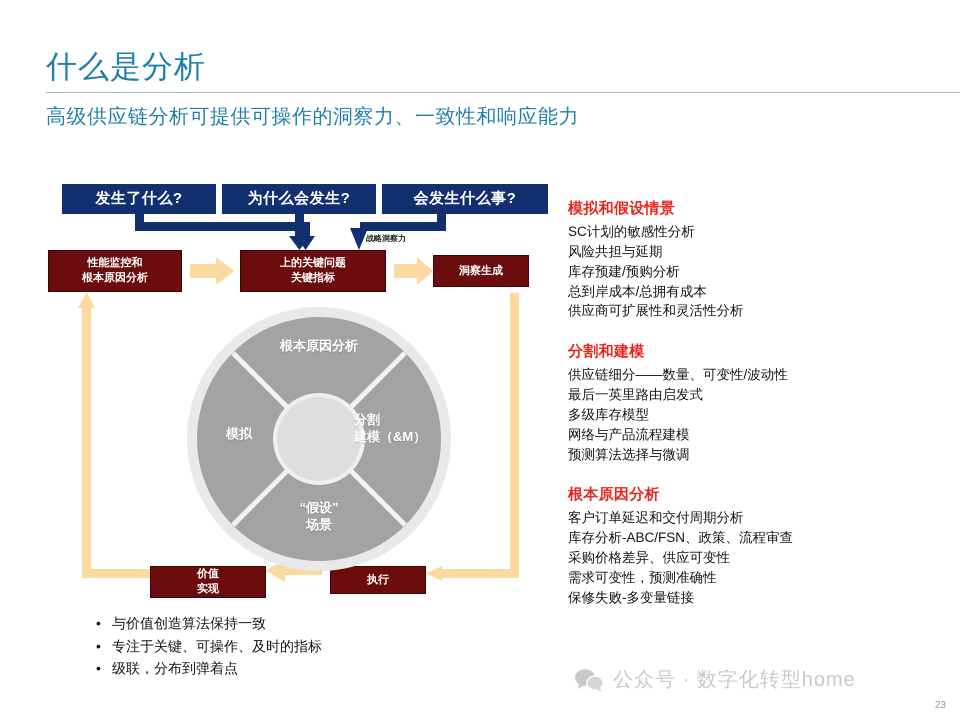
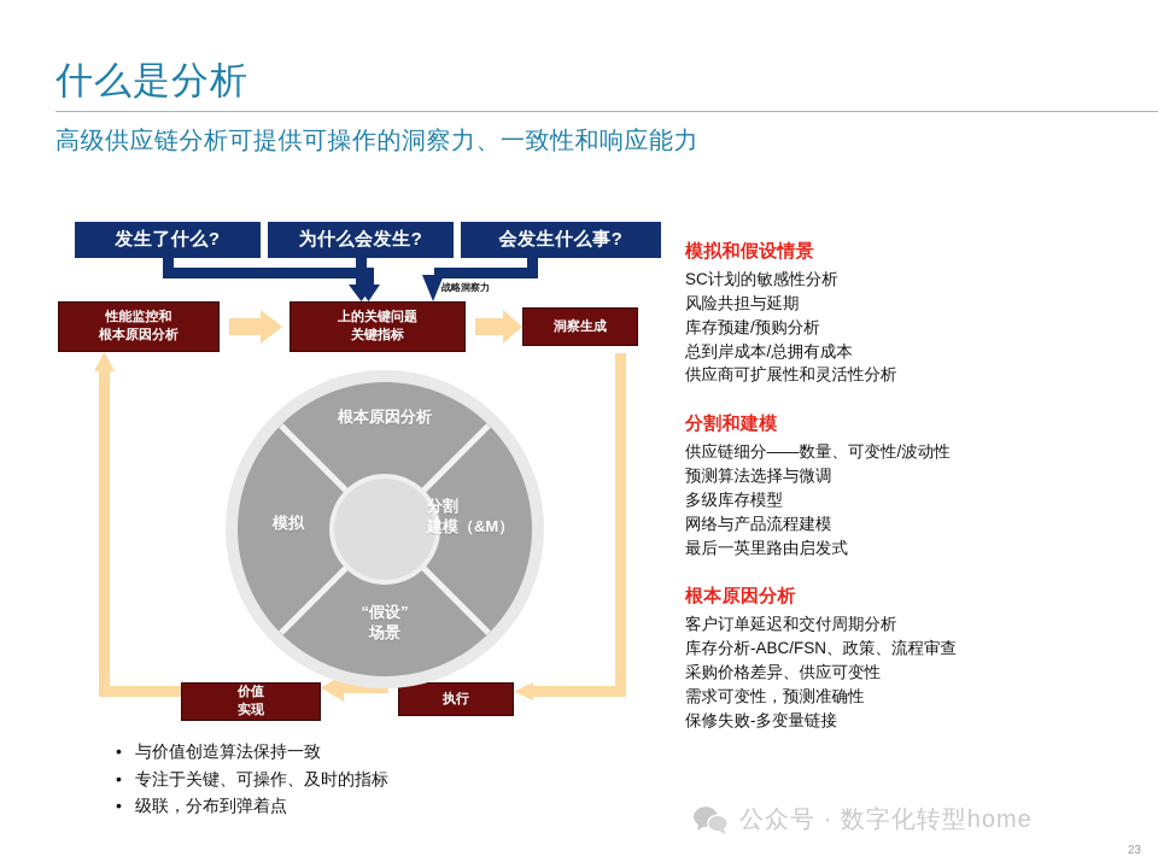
  什么是分析
  高级供应链分析可提供可操作的洞察力、一致性和响应能力
  发生了什么?
  为什么会发生?
  会发生什么事?
  战略洞察力
  性能监控和
  根本原因分析
  上的关键问题
  关键指标
  洞察生成
  价值
  实现
  执行
  根本原因分析
  分割
  建模（&M）
  “假设”
  场景
  模拟
  •
  与价值创造算法保持一致
  •
  专注于关键、可操作、及时的指标
  •
  级联，分布到弹着点
  模拟和假设情景
  SC计划的敏感性分析
  风险共担与延期
  库存预建/预购分析
  总到岸成本/总拥有成本
  供应商可扩展性和灵活性分析
  分割和建模
  供应链细分——数量、可变性/波动性
- 最后一英里路由启发式
+ 预测算法选择与微调
  多级库存模型
  网络与产品流程建模
- 预测算法选择与微调
+ 最后一英里路由启发式
  根本原因分析
  客户订单延迟和交付周期分析
  库存分析-ABC/FSN、政策、流程审查
  采购价格差异、供应可变性
  需求可变性，预测准确性
  保修失败-多变量链接
  公众号 · 数字化转型home
  23
